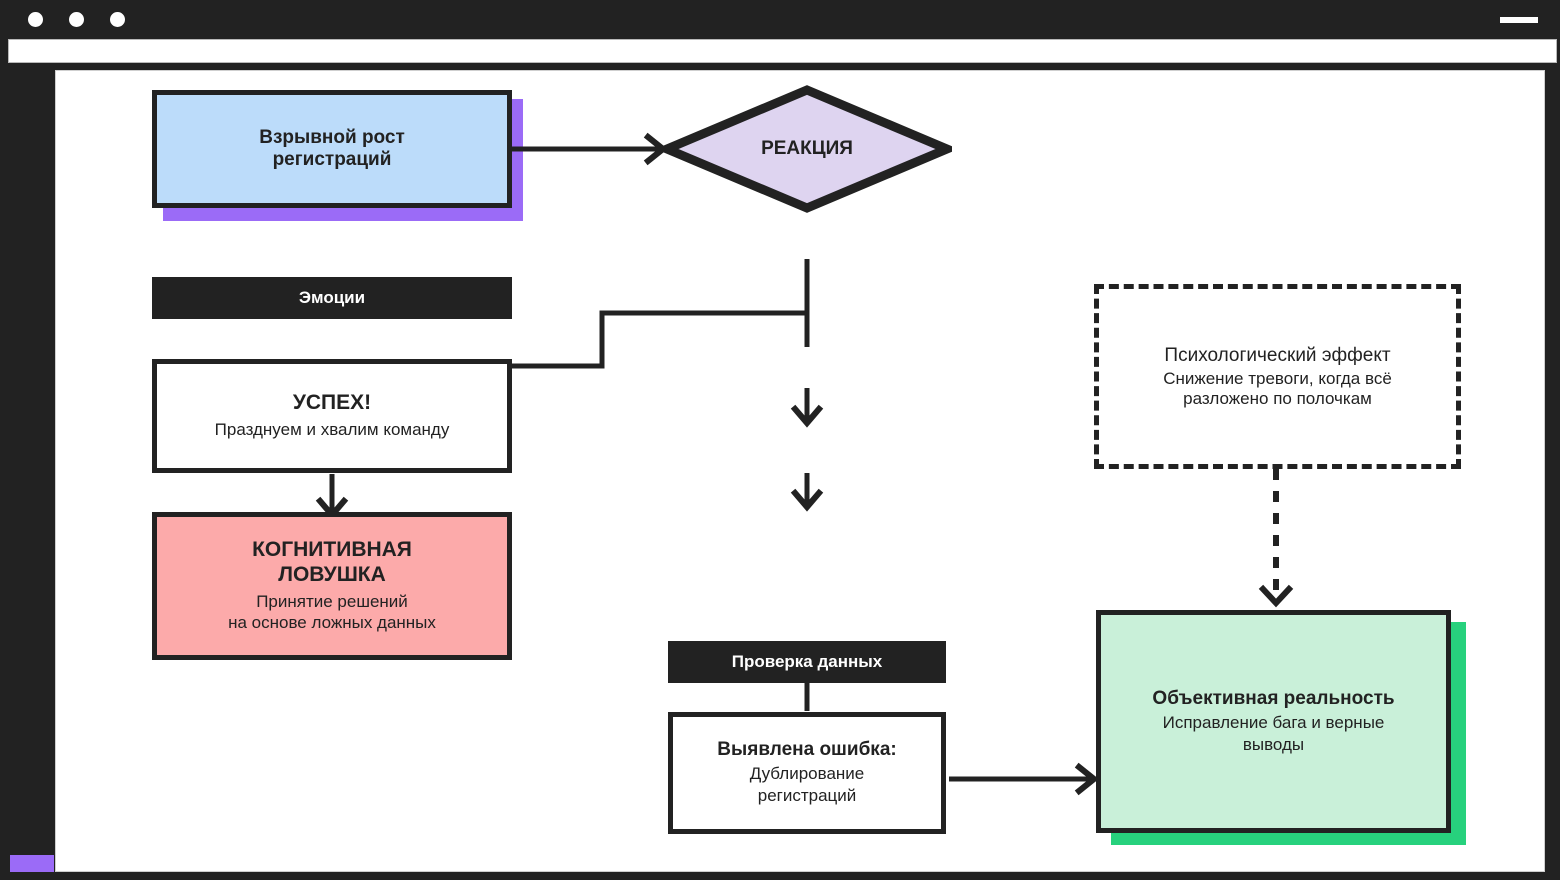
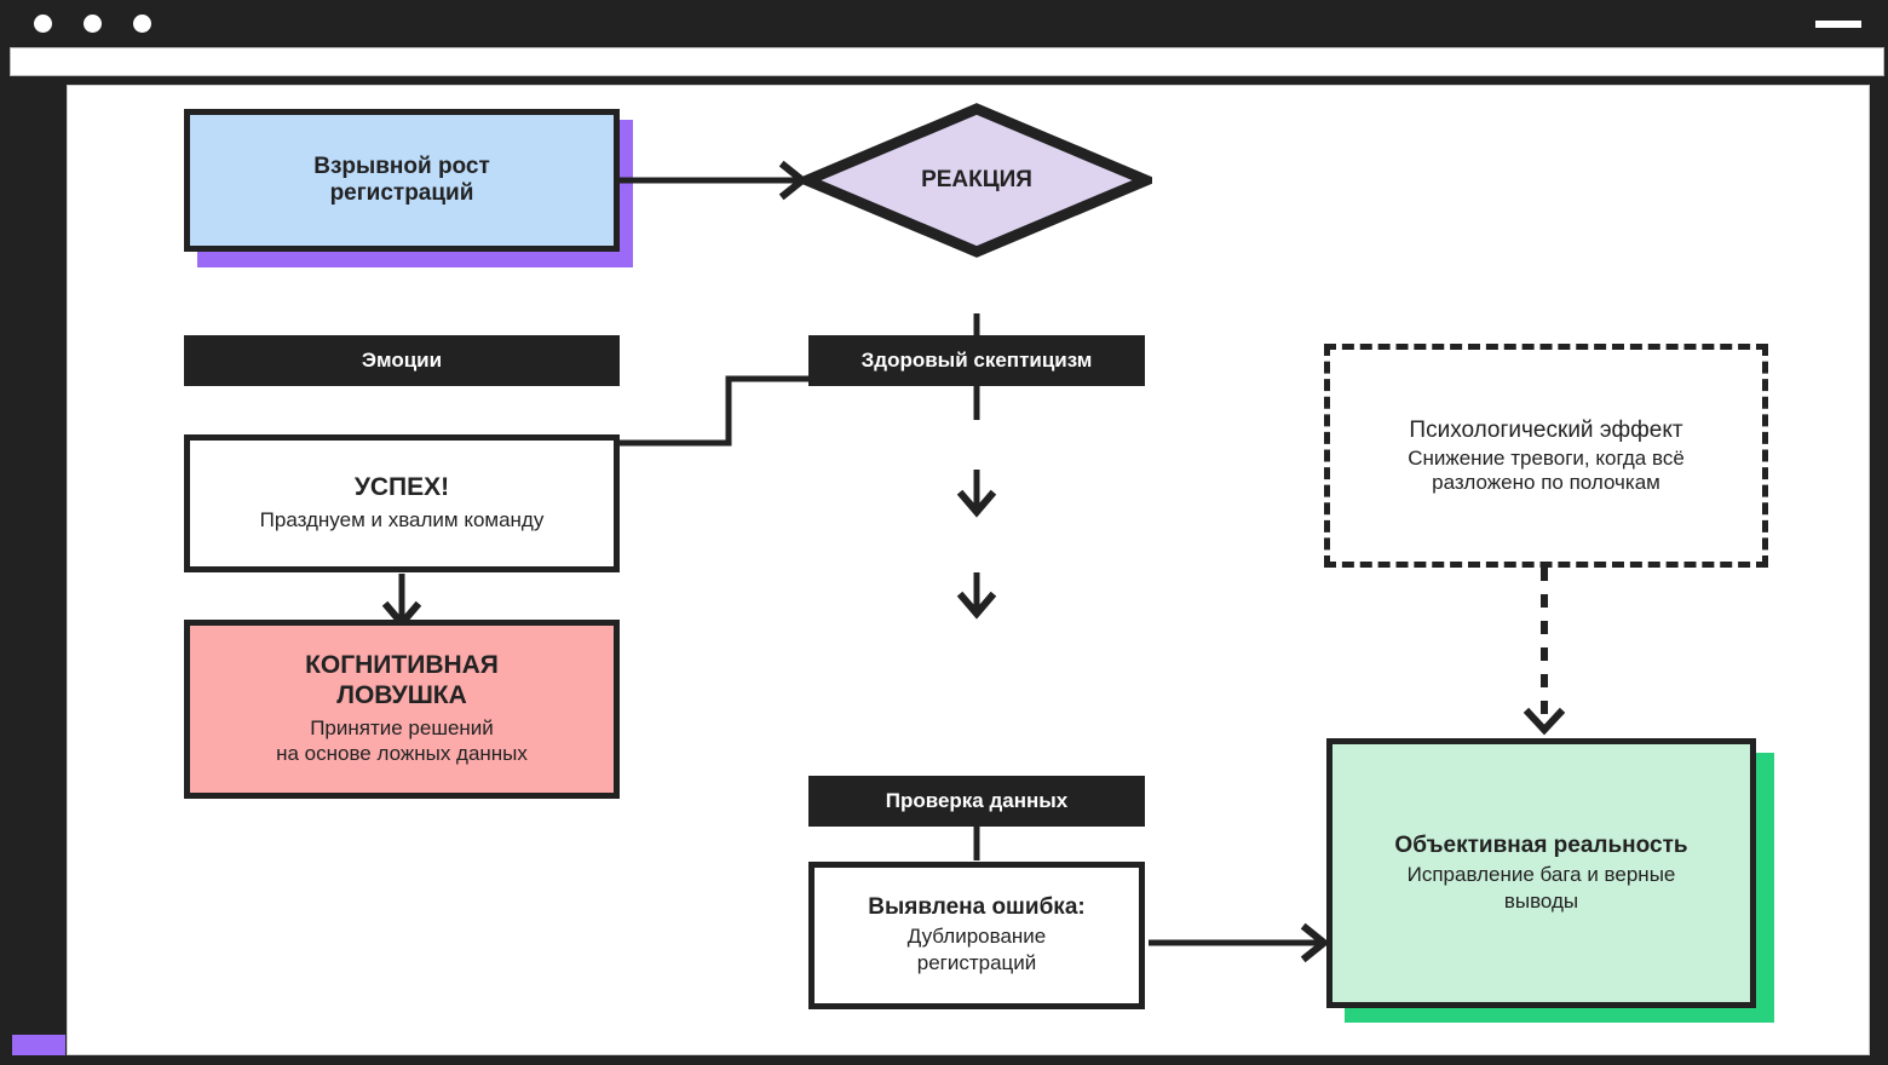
  Взрывной рост
  регистраций
  РЕАКЦИЯ
  Эмоции
+ Здоровый скептицизм
  УСПЕХ!
  Празднуем и хвалим команду
  КОГНИТИВНАЯ
  ЛОВУШКА
  Принятие решений
  на основе ложных данных
  Проверка данных
  Выявлена ошибка:
  Дублирование
  регистраций
  Психологический эффект
  Снижение тревоги, когда всё
  разложено по полочкам
  Объективная реальность
  Исправление бага и верные
  выводы
